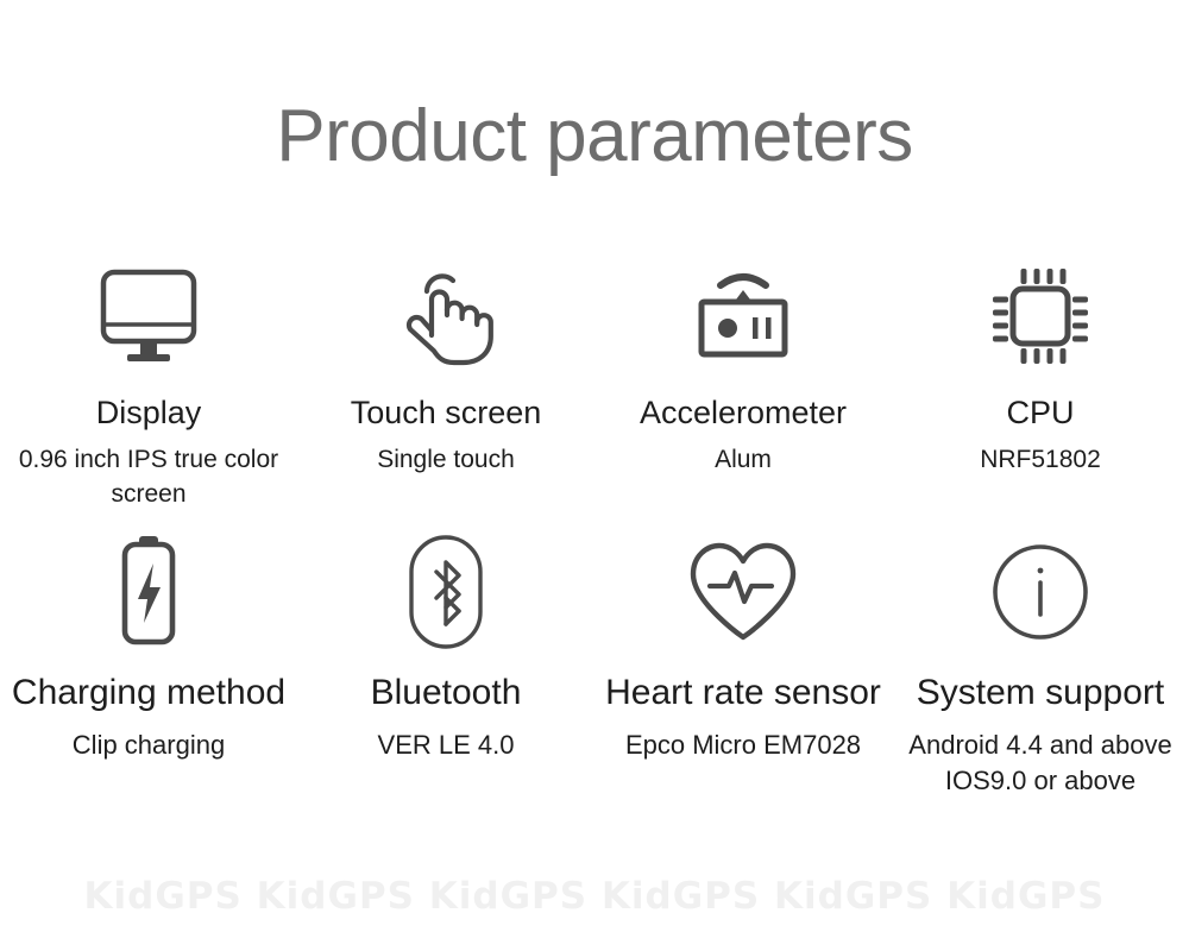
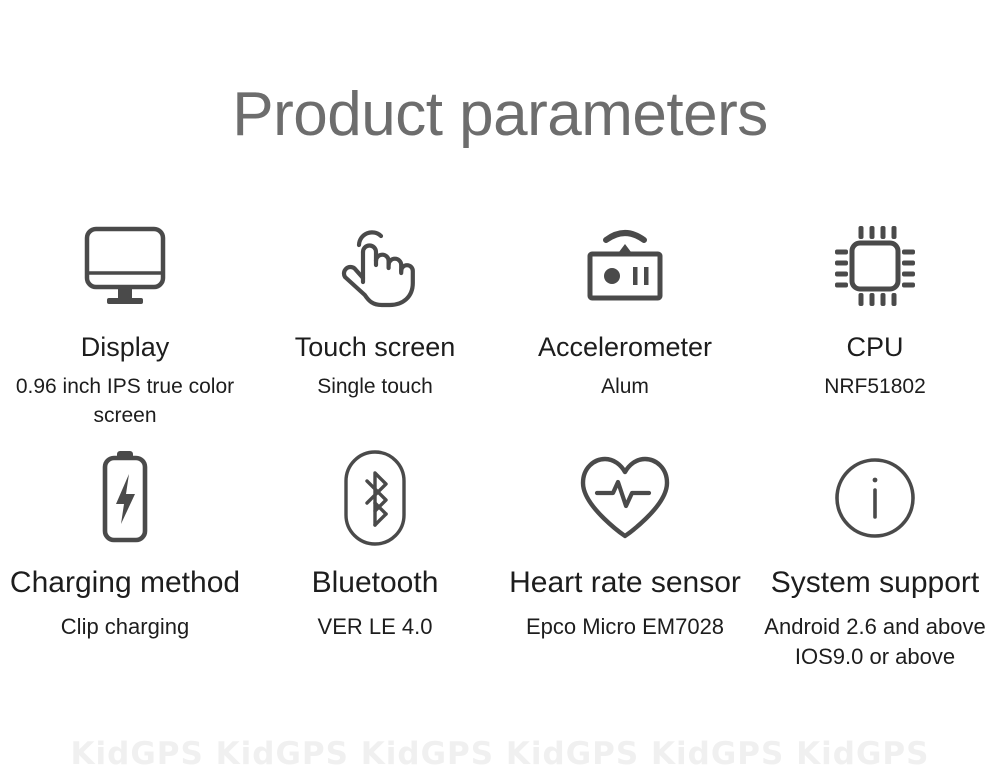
  Product parameters
  Display
  0.96 inch IPS true color screen
  Touch screen
  Single touch
  Accelerometer
  Alum
  CPU
  NRF51802
  Charging method
  Clip charging
  Bluetooth
  VER LE 4.0
  Heart rate sensor
  Epco Micro EM7028
  System support
- Android 4.4 and above IOS9.0 or above
+ Android 2.6 and above IOS9.0 or above
